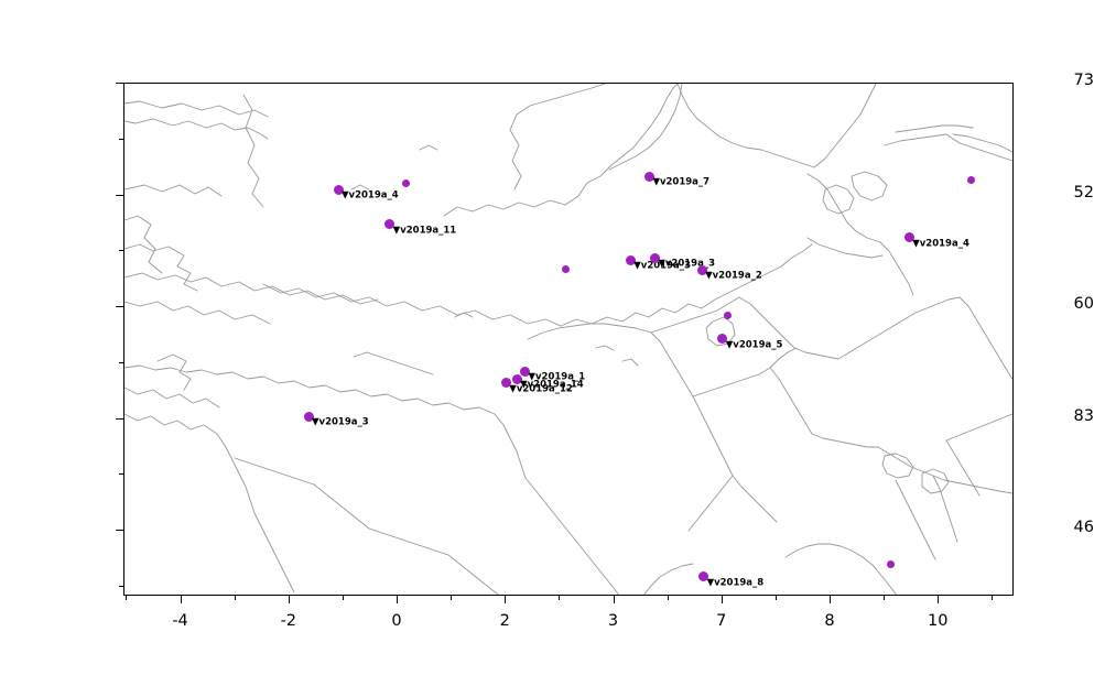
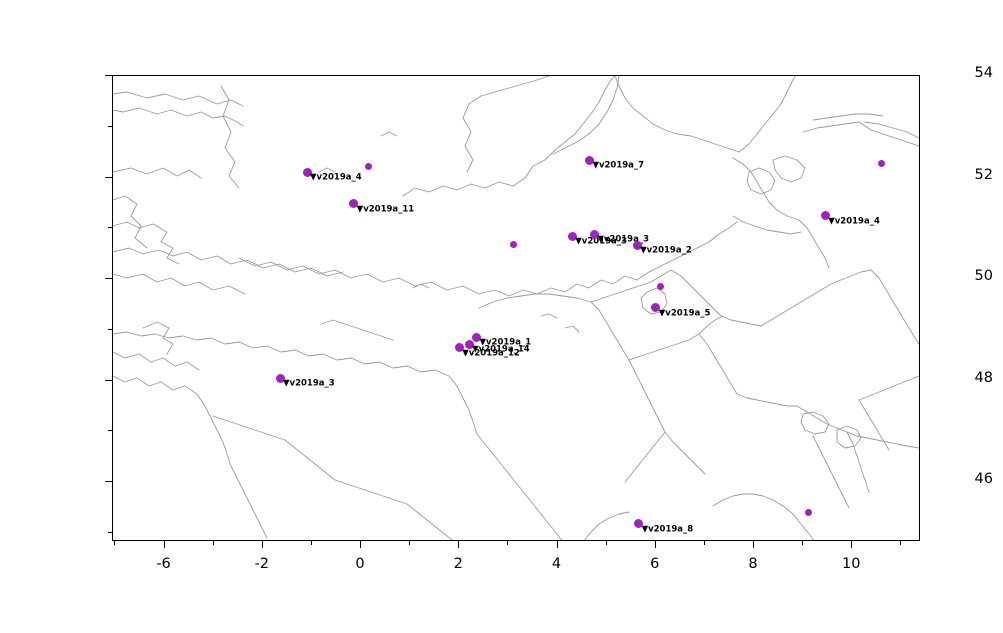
  ▼v2019a_4
  ▼v2019a_11
  ▼v2019a_7
  ▼v2019a_4
  ▼v2019a_3
  ▼v2019a_3
  ▼v2019a_2
  ▼v2019a_5
  ▼v2019a_1
  ▼v2019a_12
  ▼v2019a_14
  ▼v2019a_3
  ▼v2019a_8
- 73
+ 54
  52
- 60
+ 50
- 83
+ 48
  46
- -4
+ -6
  -2
  0
  2
- 3
+ 4
- 7
+ 6
  8
  10
